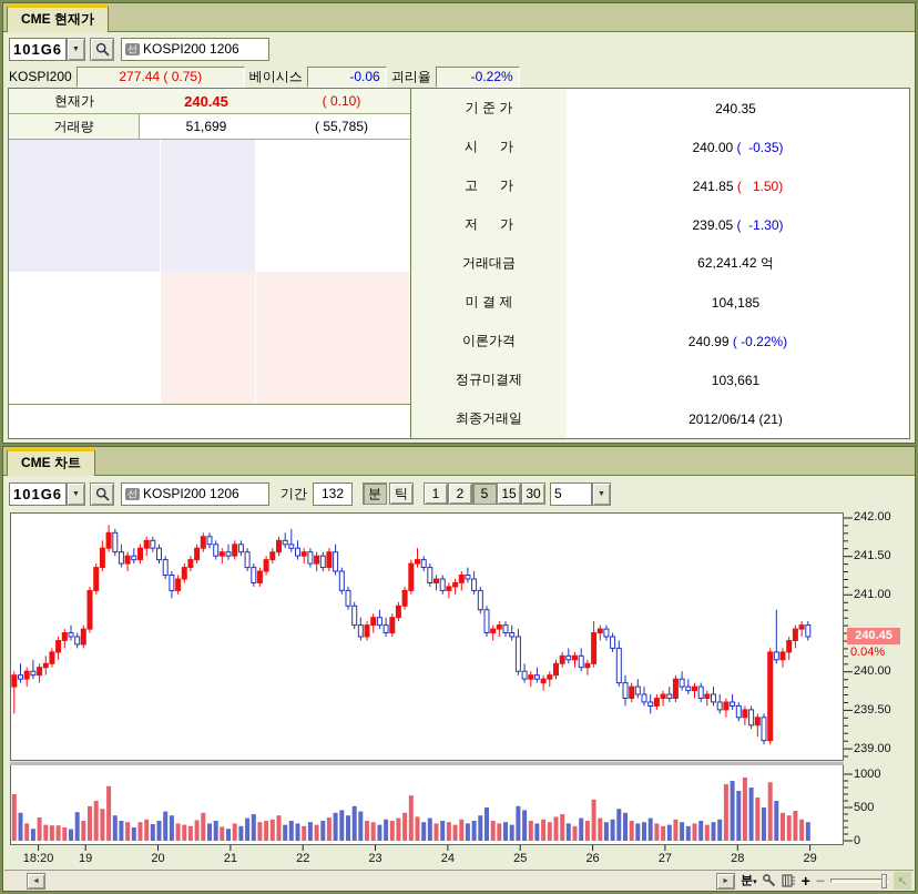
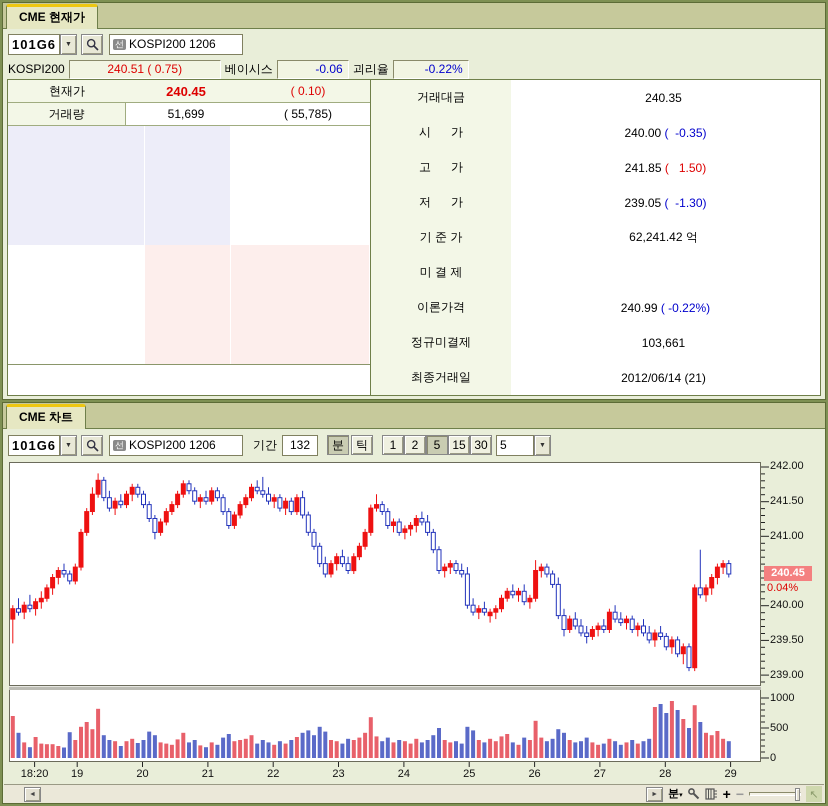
  CME 현재가
  101G6
  선
  KOSPI200 1206
  KOSPI200
- 277.44 ( 0.75)
+ 240.51 ( 0.75)
  베이시스
  -0.06
  괴리율
  -0.22%
  현재가
  240.45
  ( 0.10)
  거래량
  51,699
  ( 55,785)
- 기 준 가
+ 거래대금
  240.35
  시 가
  240.00
  ( -0.35)
  고 가
  241.85
  ( 1.50)
  저 가
  239.05
  ( -1.30)
- 거래대금
+ 기 준 가
  62,241.42 억
  미 결 제
- 104,185
  이론가격
  240.99
  ( -0.22%)
  정규미결제
  103,661
  최종거래일
  2012/06/14 (21)
  CME 차트
  101G6
  선
  KOSPI200 1206
  기간
  132
  분
  틱
  1
  2
  5
  15
  30
  5
  242.00
  241.50
  241.00
  240.00
  239.50
  239.00
  1000
  500
  0
  240.45
  0.04%
  18:20
  19
  20
  21
  22
  23
  24
  25
  26
  27
  28
  29
  +
  −
  ↖
